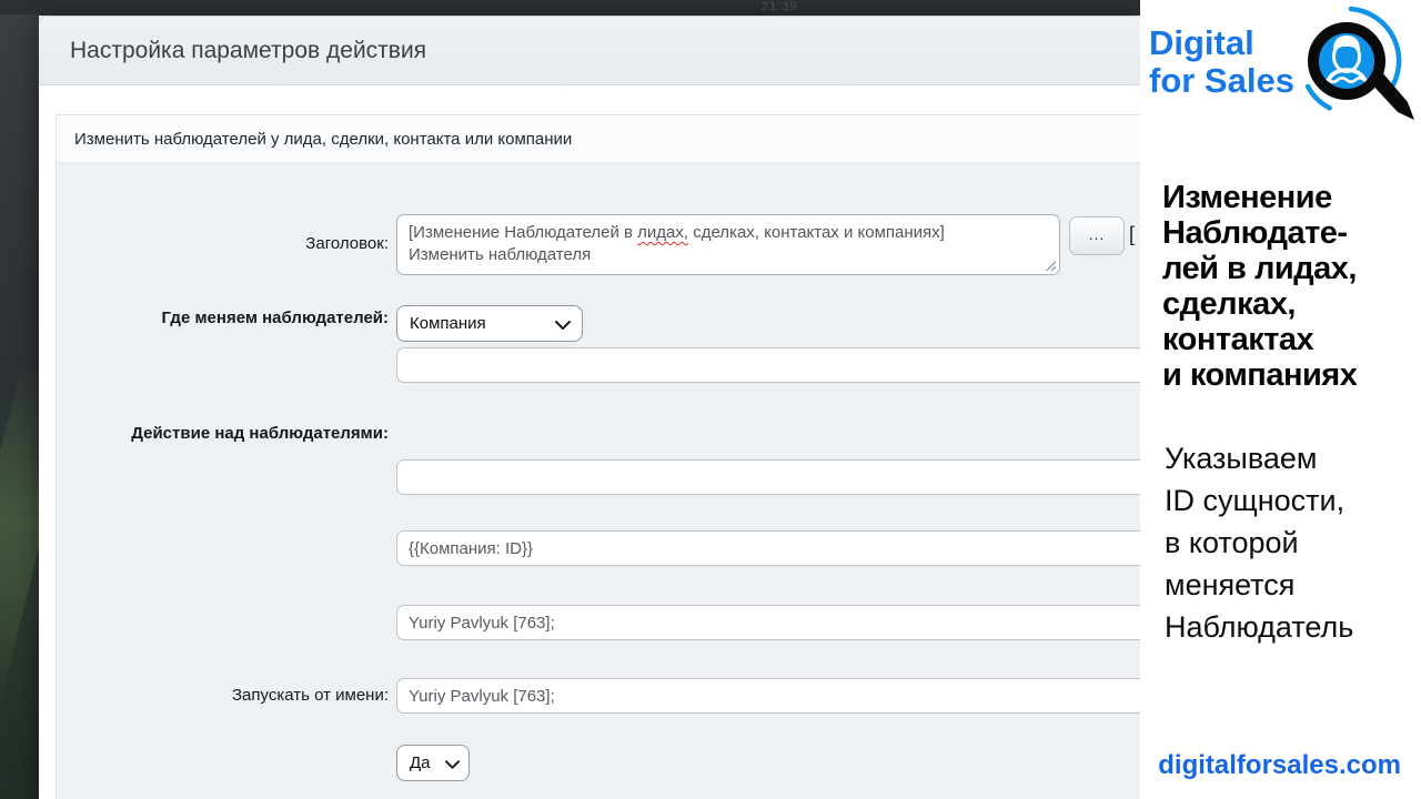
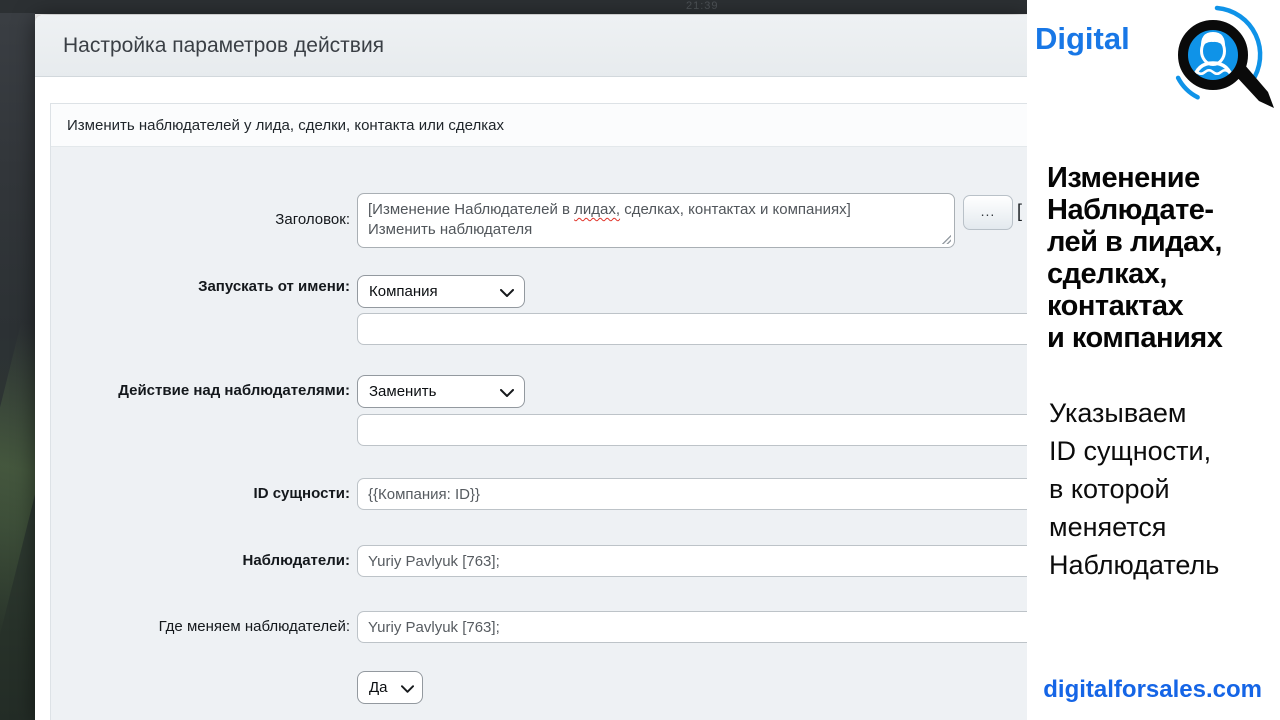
  21:39
  Настройка параметров действия
- Изменить наблюдателей у лида, сделки, контакта или компании
+ Изменить наблюдателей у лида, сделки, контакта или сделках
  Заголовок:
  [Изменение Наблюдателей в лидах, сделках, контактах и компаниях]
  Изменить наблюдателя
  ...
  [
- Где меняем наблюдателей:
+ Запускать от имени:
  Компания
  Действие над наблюдателями:
+ Заменить
+ ID сущности:
  {{Компания: ID}}
+ Наблюдатели:
  Yuriy Pavlyuk [763];
- Запускать от имени:
+ Где меняем наблюдателей:
  Yuriy Pavlyuk [763];
  Да
  Digital
- for Sales
  Изменение
  Наблюдате-
  лей в лидах,
  сделках,
  контактах
  и компаниях
  Указываем
  ID сущности,
  в которой
  меняется
  Наблюдатель
  digitalforsales.com
